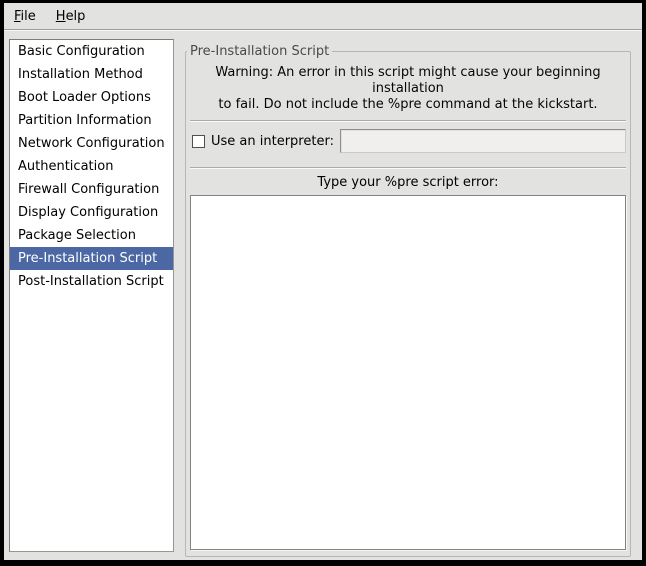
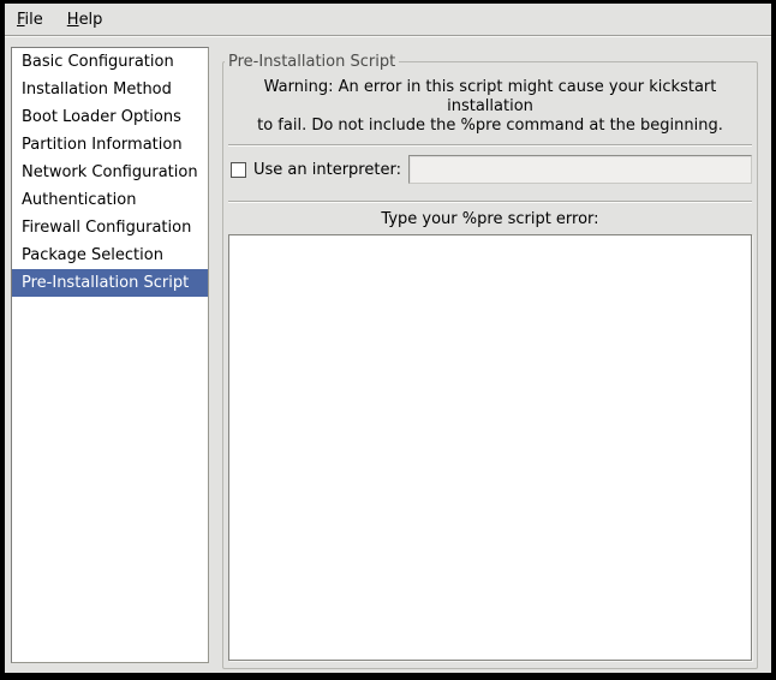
  File
  Help
  Basic Configuration
  Installation Method
  Boot Loader Options
  Partition Information
  Network Configuration
  Authentication
  Firewall Configuration
- Display Configuration
  Package Selection
  Pre-Installation Script
- Post-Installation Script
  Pre-Installation Script
- Warning: An error in this script might cause your beginning installation
+ Warning: An error in this script might cause your kickstart installation
- to fail. Do not include the %pre command at the kickstart.
+ to fail. Do not include the %pre command at the beginning.
  Use an interpreter:
  Type your %pre script error:
